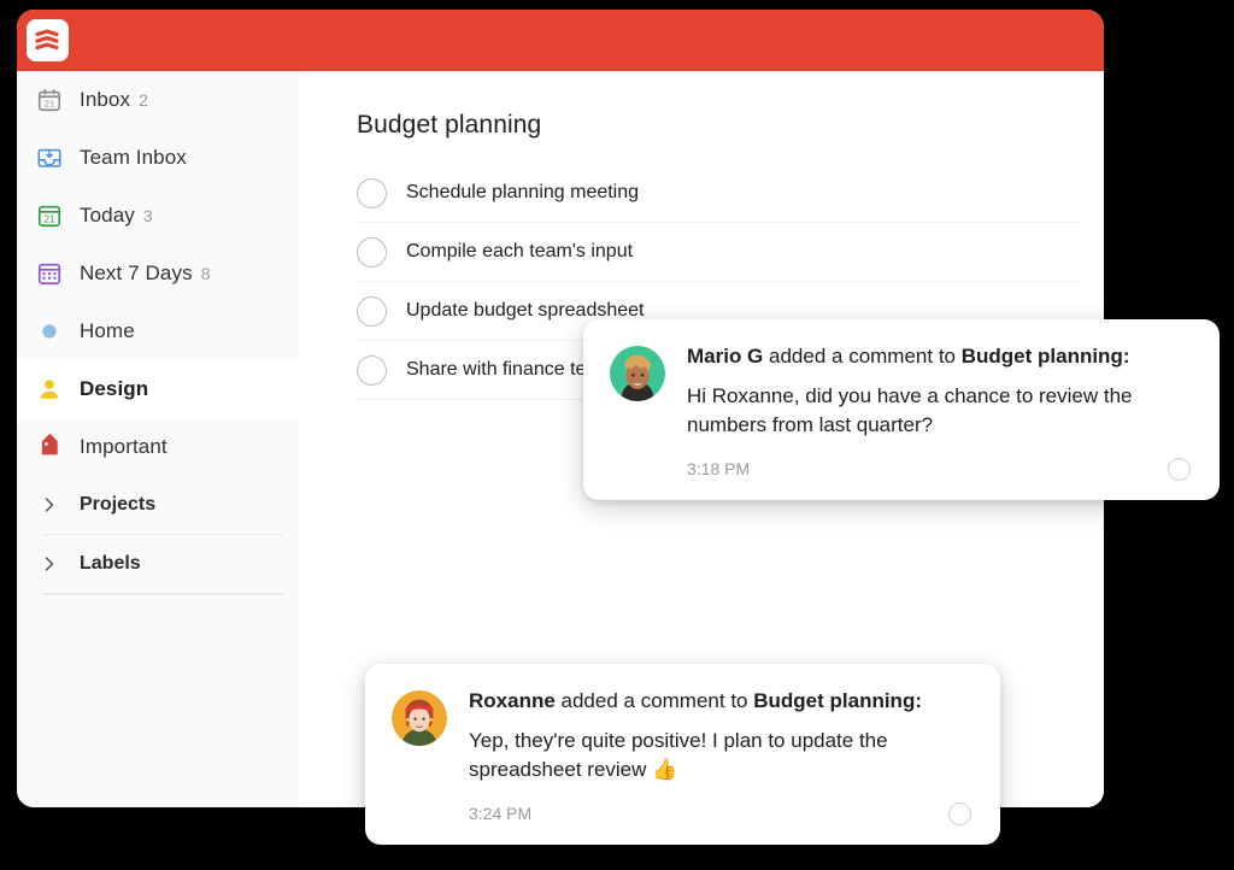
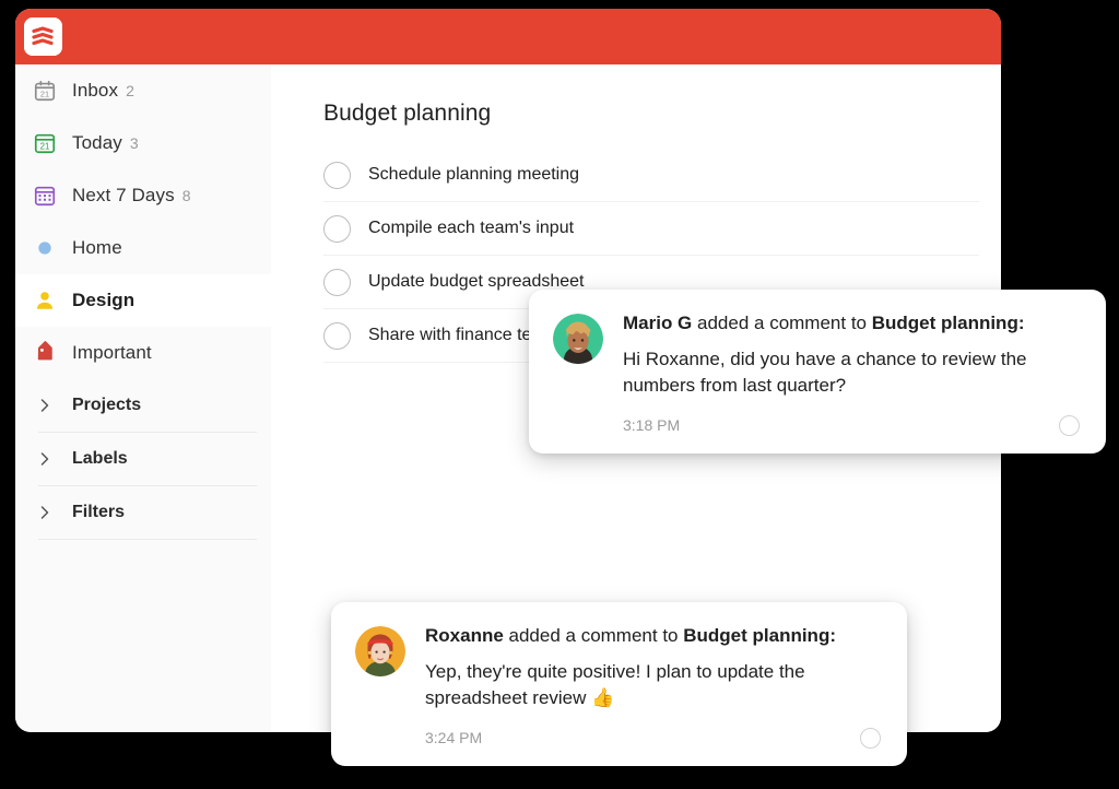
  21
  Inbox
  2
- Team Inbox
  21
  Today
  3
  Next 7 Days
  8
  Home
  Design
  Important
  Projects
  Labels
+ Filters
  Budget planning
  Schedule planning meeting
  Compile each team's input
  Update budget spreadsheet
  Share with finance te
  Mario G added a comment to Budget planning:
  Hi Roxanne, did you have a chance to review the numbers from last quarter?
  3:18 PM
  Roxanne added a comment to Budget planning:
  Yep, they're quite positive! I plan to update the spreadsheet review 👍
  3:24 PM
